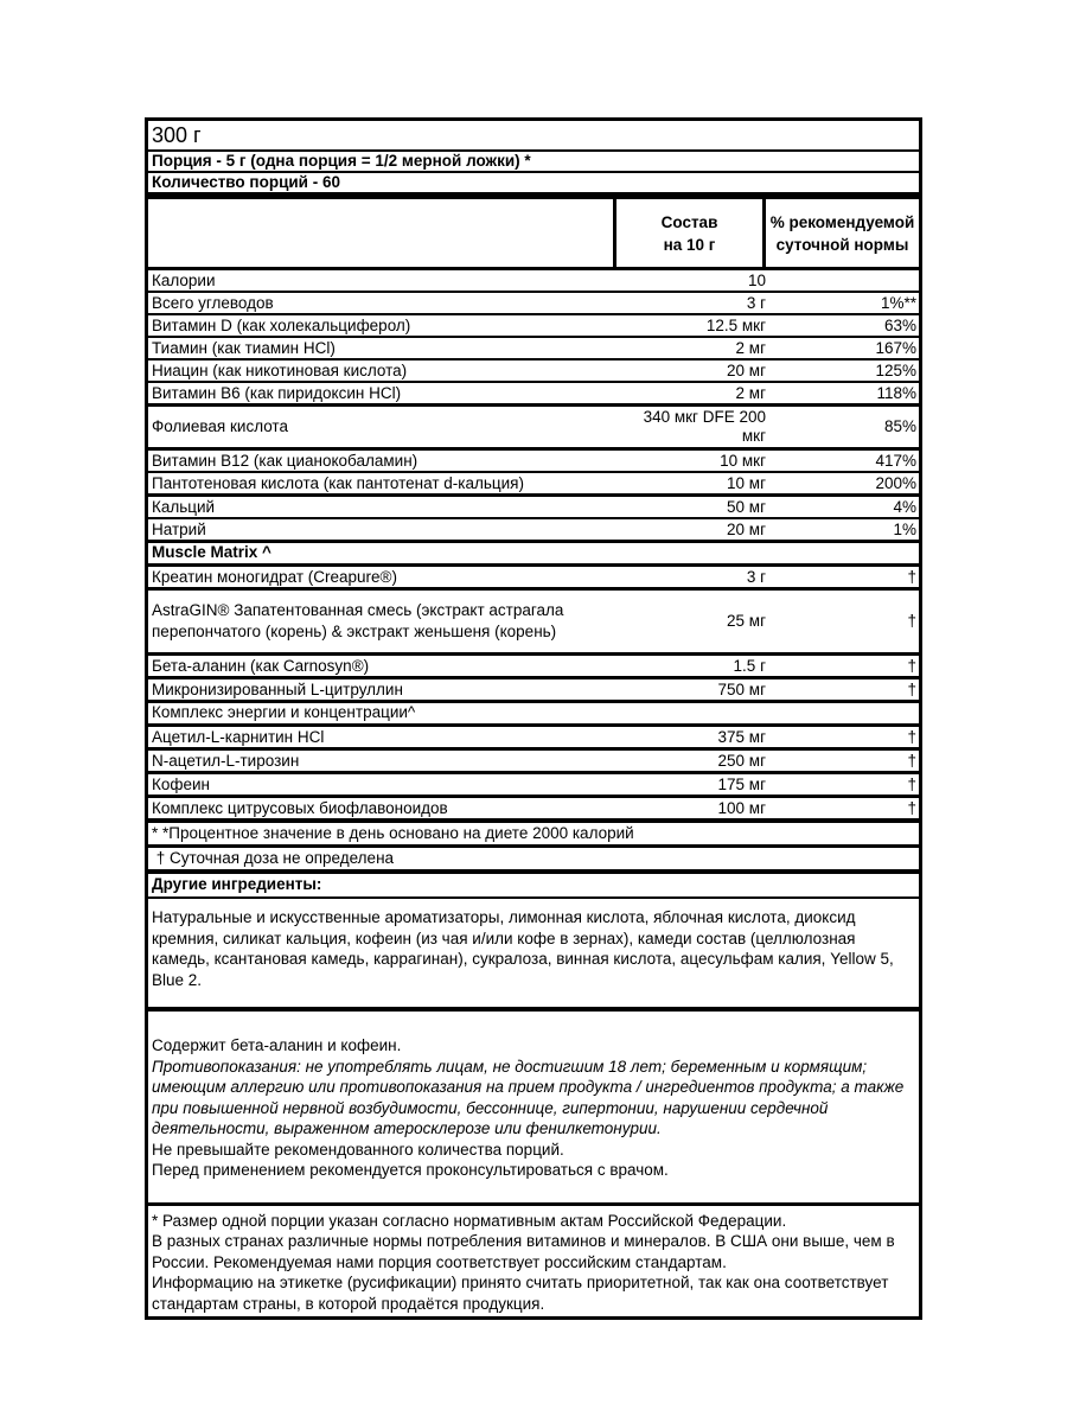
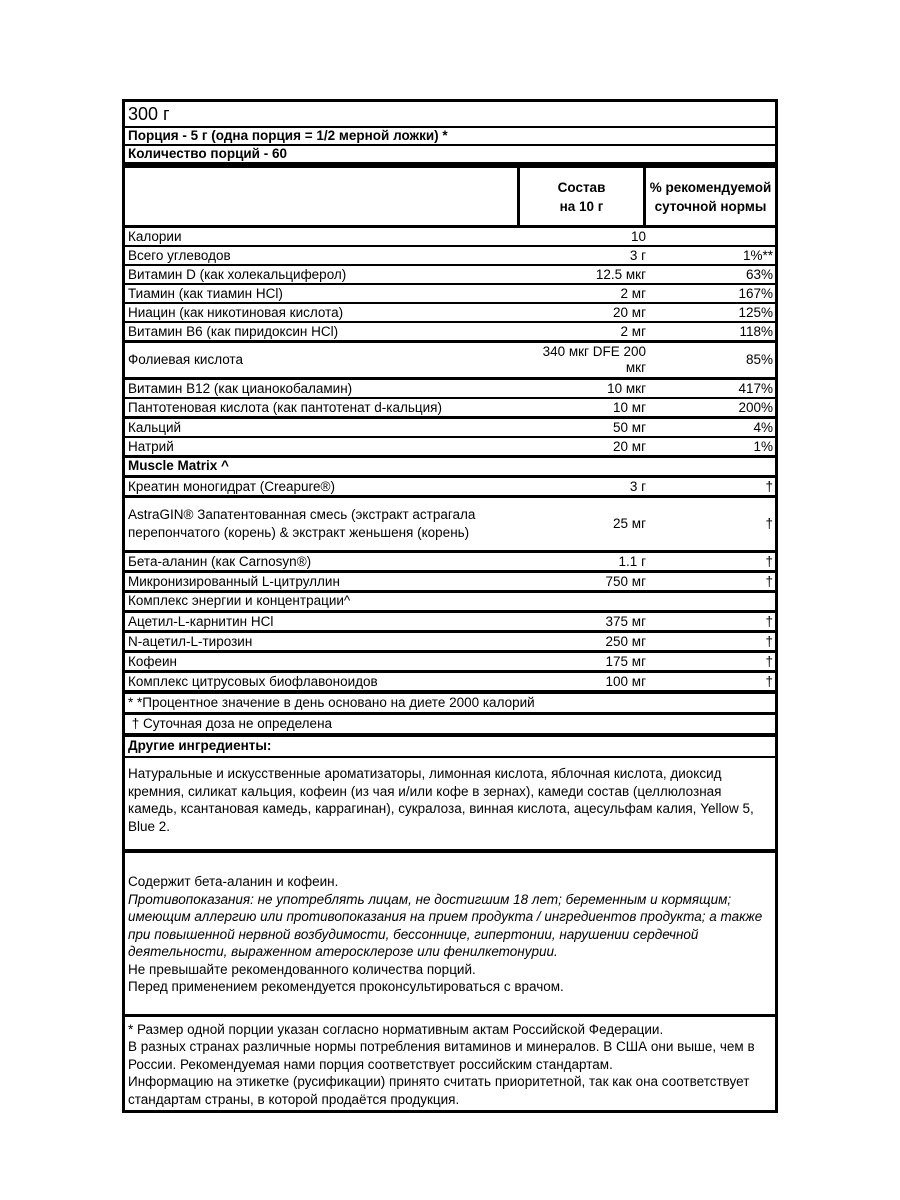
  300 г
  Порция - 5 г (одна порция = 1/2 мерной ложки) *
  Количество порций - 60
  Состав
  на 10 г
  % рекомендуемой
  суточной нормы
  Калории
  10
  Всего углеводов
  3 г
  1%**
  Витамин D (как холекальциферол)
  12.5 мкг
  63%
  Тиамин (как тиамин HCl)
  2 мг
  167%
  Ниацин (как никотиновая кислота)
  20 мг
  125%
  Витамин B6 (как пиридоксин HCl)
  2 мг
  118%
  Фолиевая кислота
  340 мкг DFE 200 мкг
  85%
  Витамин B12 (как цианокобаламин)
  10 мкг
  417%
  Пантотеновая кислота (как пантотенат d-кальция)
  10 мг
  200%
  Кальций
  50 мг
  4%
  Натрий
  20 мг
  1%
  Muscle Matrix ^
  Креатин моногидрат (Creapure®)
  3 г
  †
  AstraGIN® Запатентованная смесь (экстракт астрагала перепончатого (корень) & экстракт женьшеня (корень)
  25 мг
  †
  Бета-аланин (как Carnosyn®)
- 1.5 г
+ 1.1 г
  †
  Микронизированный L-цитруллин
  750 мг
  †
  Комплекс энергии и концентрации^
  Ацетил-L-карнитин HCl
  375 мг
  †
  N-ацетил-L-тирозин
  250 мг
  †
  Кофеин
  175 мг
  †
  Комплекс цитрусовых биофлавоноидов
  100 мг
  †
  * *Процентное значение в день основано на диете 2000 калорий
  † Суточная доза не определена
  Другие ингредиенты:
  Натуральные и искусственные ароматизаторы, лимонная кислота, яблочная кислота, диоксид кремния, силикат кальция, кофеин (из чая и/или кофе в зернах), камеди состав (целлюлозная камедь, ксантановая камедь, каррагинан), сукралоза, винная кислота, ацесульфам калия, Yellow 5, Blue 2.
  Содержит бета-аланин и кофеин.
  Противопоказания: не употреблять лицам, не достигшим 18 лет; беременным и кормящим; имеющим аллергию или противопоказания на прием продукта / ингредиентов продукта; а также при повышенной нервной возбудимости, бессоннице, гипертонии, нарушении сердечной деятельности, выраженном атеросклерозе или фенилкетонурии.
  Не превышайте рекомендованного количества порций.
  Перед применением рекомендуется проконсультироваться с врачом.
  * Размер одной порции указан согласно нормативным актам Российской Федерации.
  В разных странах различные нормы потребления витаминов и минералов. В США они выше, чем в России. Рекомендуемая нами порция соответствует российским стандартам.
  Информацию на этикетке (русификации) принято считать приоритетной, так как она соответствует стандартам страны, в которой продаётся продукция.
